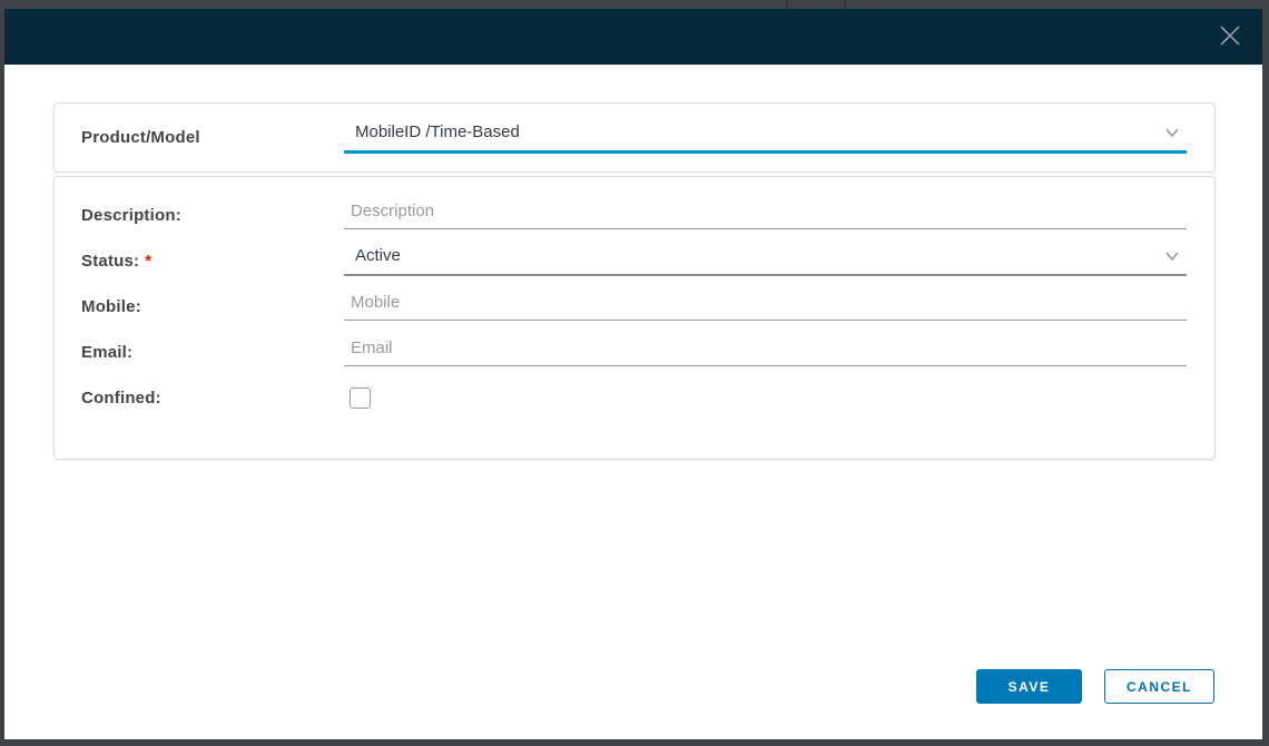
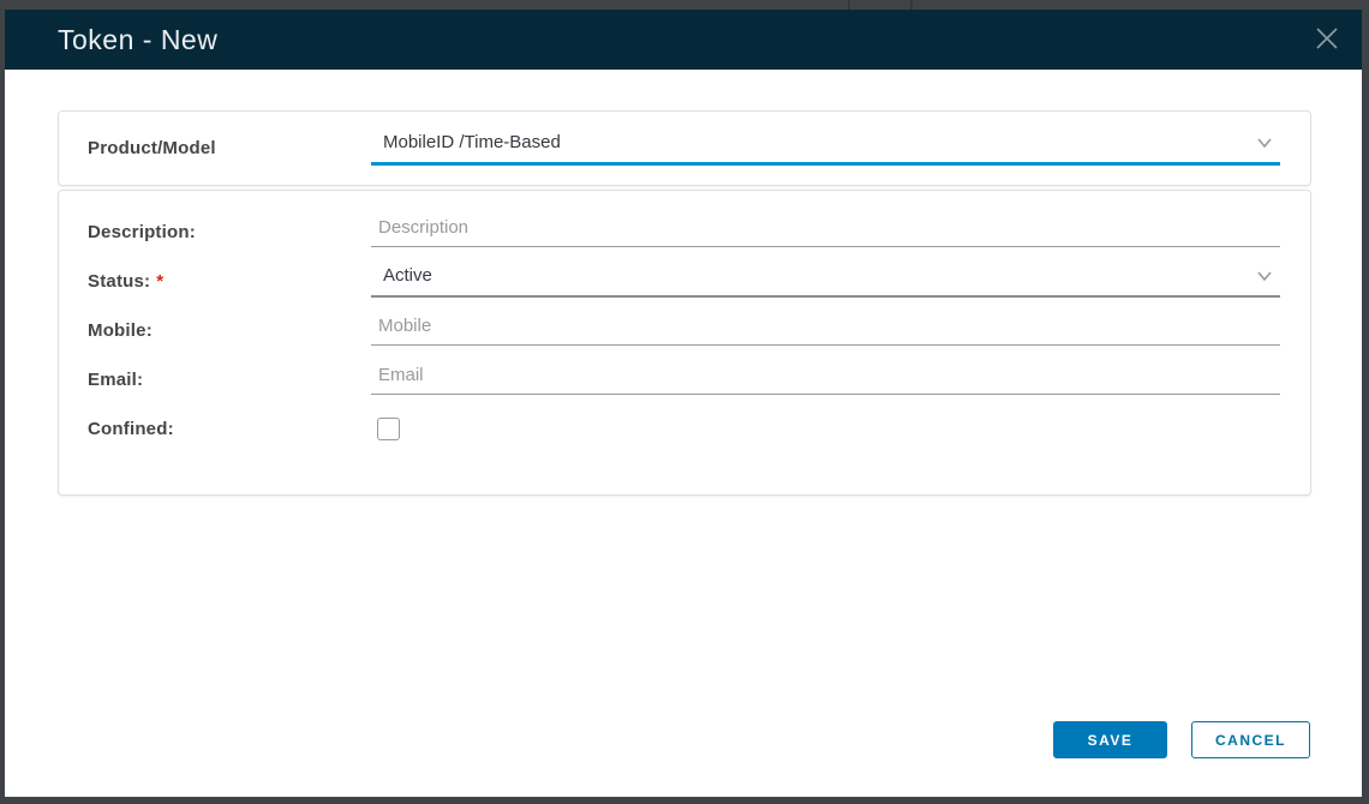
+ Token - New
  Product/Model
  MobileID /Time-Based
  Description:
  Description
  Status: *
  Active
  Mobile:
  Mobile
  Email:
  Email
  Confined:
  SAVE
  CANCEL
